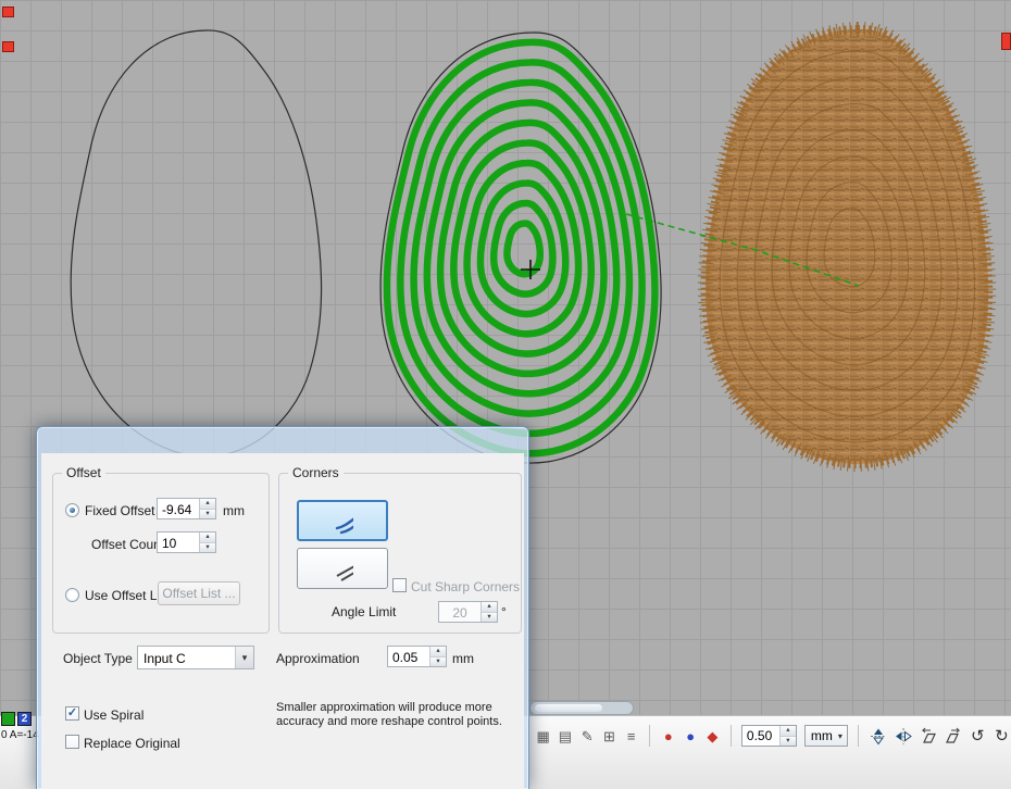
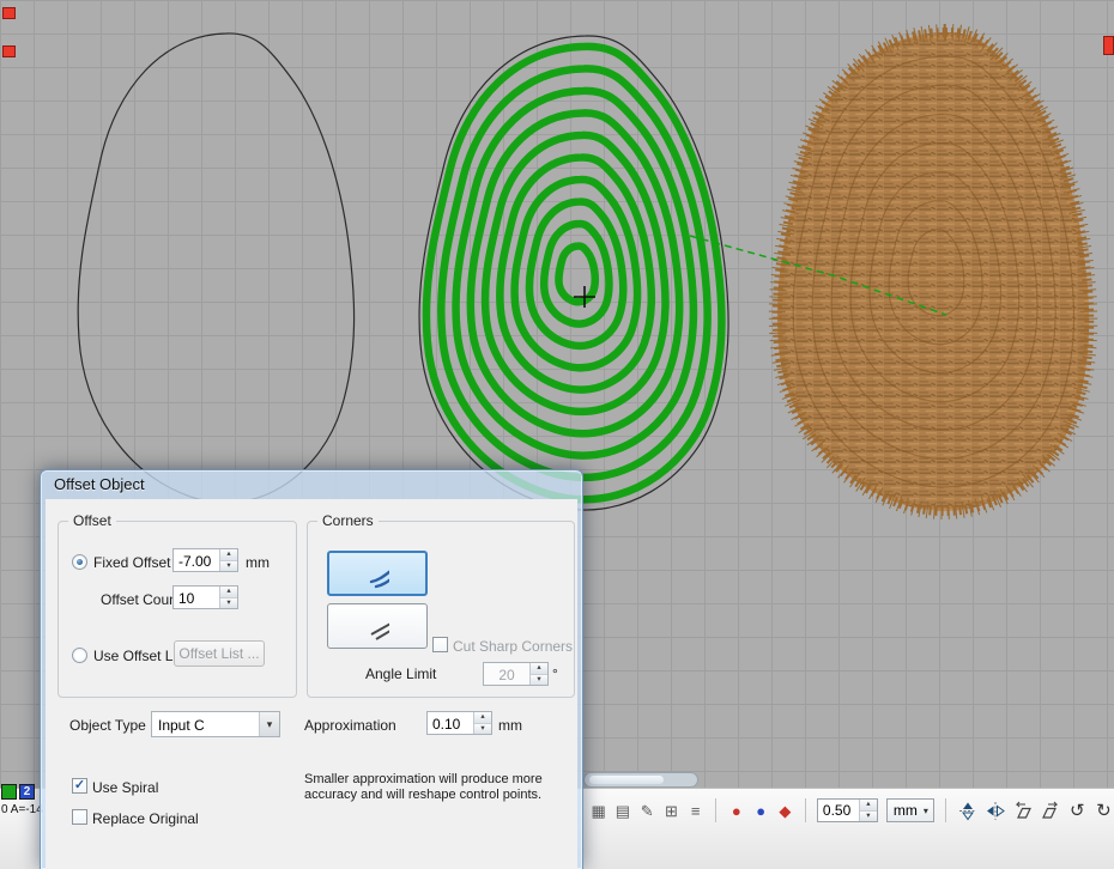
  ▦
  ▤
  ✎
  ⊞
  ≡
  ●
  ●
  ◆
  0.50
  mm
  ↺
  ↻
  2
  0 A=-14
+ Offset Object
  Offset
  Fixed Offset
- -9.64
+ -7.00
  mm
  Offset Cou
  10
  Use Offset L
  Offset List ...
  Corners
  Cut Sharp Corners
  Angle Limit
  20
  °
  Object Type
  Input C
  Approximation
- 0.05
+ 0.10
  mm
  Use Spiral
  Replace Original
- Smaller approximation will produce more accuracy and more reshape control points.
+ Smaller approximation will produce more accuracy and will reshape control points.
